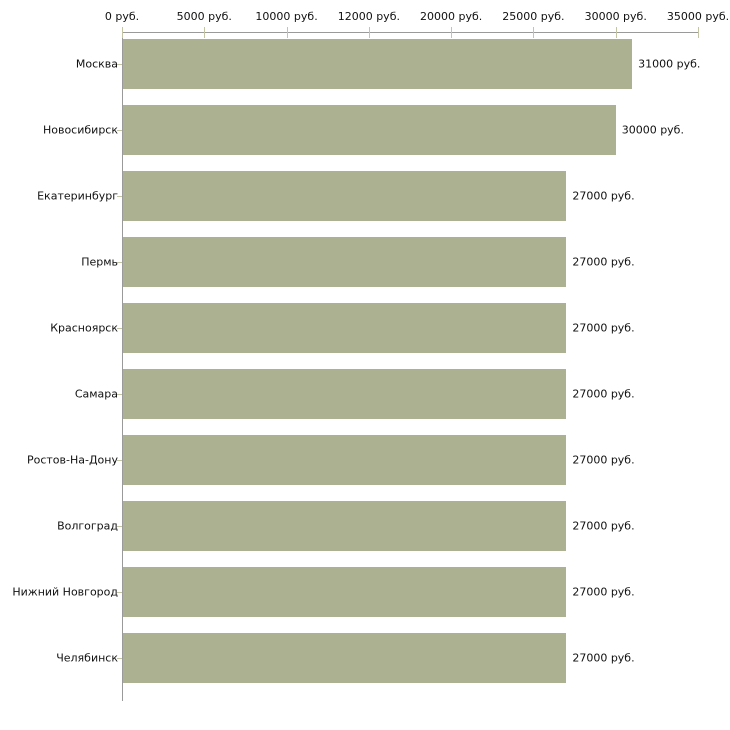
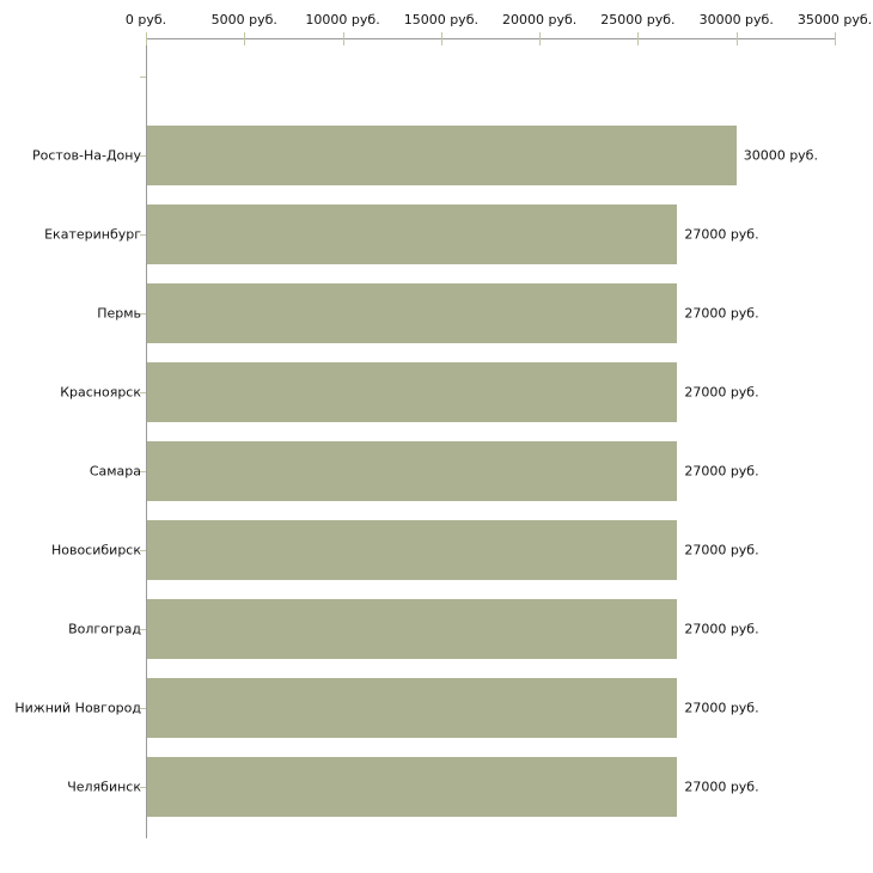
  0 руб.
  5000 руб.
  10000 руб.
- 12000 руб.
+ 15000 руб.
  20000 руб.
  25000 руб.
  30000 руб.
  35000 руб.
- Москва
- 31000 руб.
- Новосибирск
+ Ростов-На-Дону
  30000 руб.
  Екатеринбург
  27000 руб.
  Пермь
  27000 руб.
  Красноярск
  27000 руб.
  Самара
  27000 руб.
- Ростов-На-Дону
+ Новосибирск
  27000 руб.
  Волгоград
  27000 руб.
  Нижний Новгород
  27000 руб.
  Челябинск
  27000 руб.
